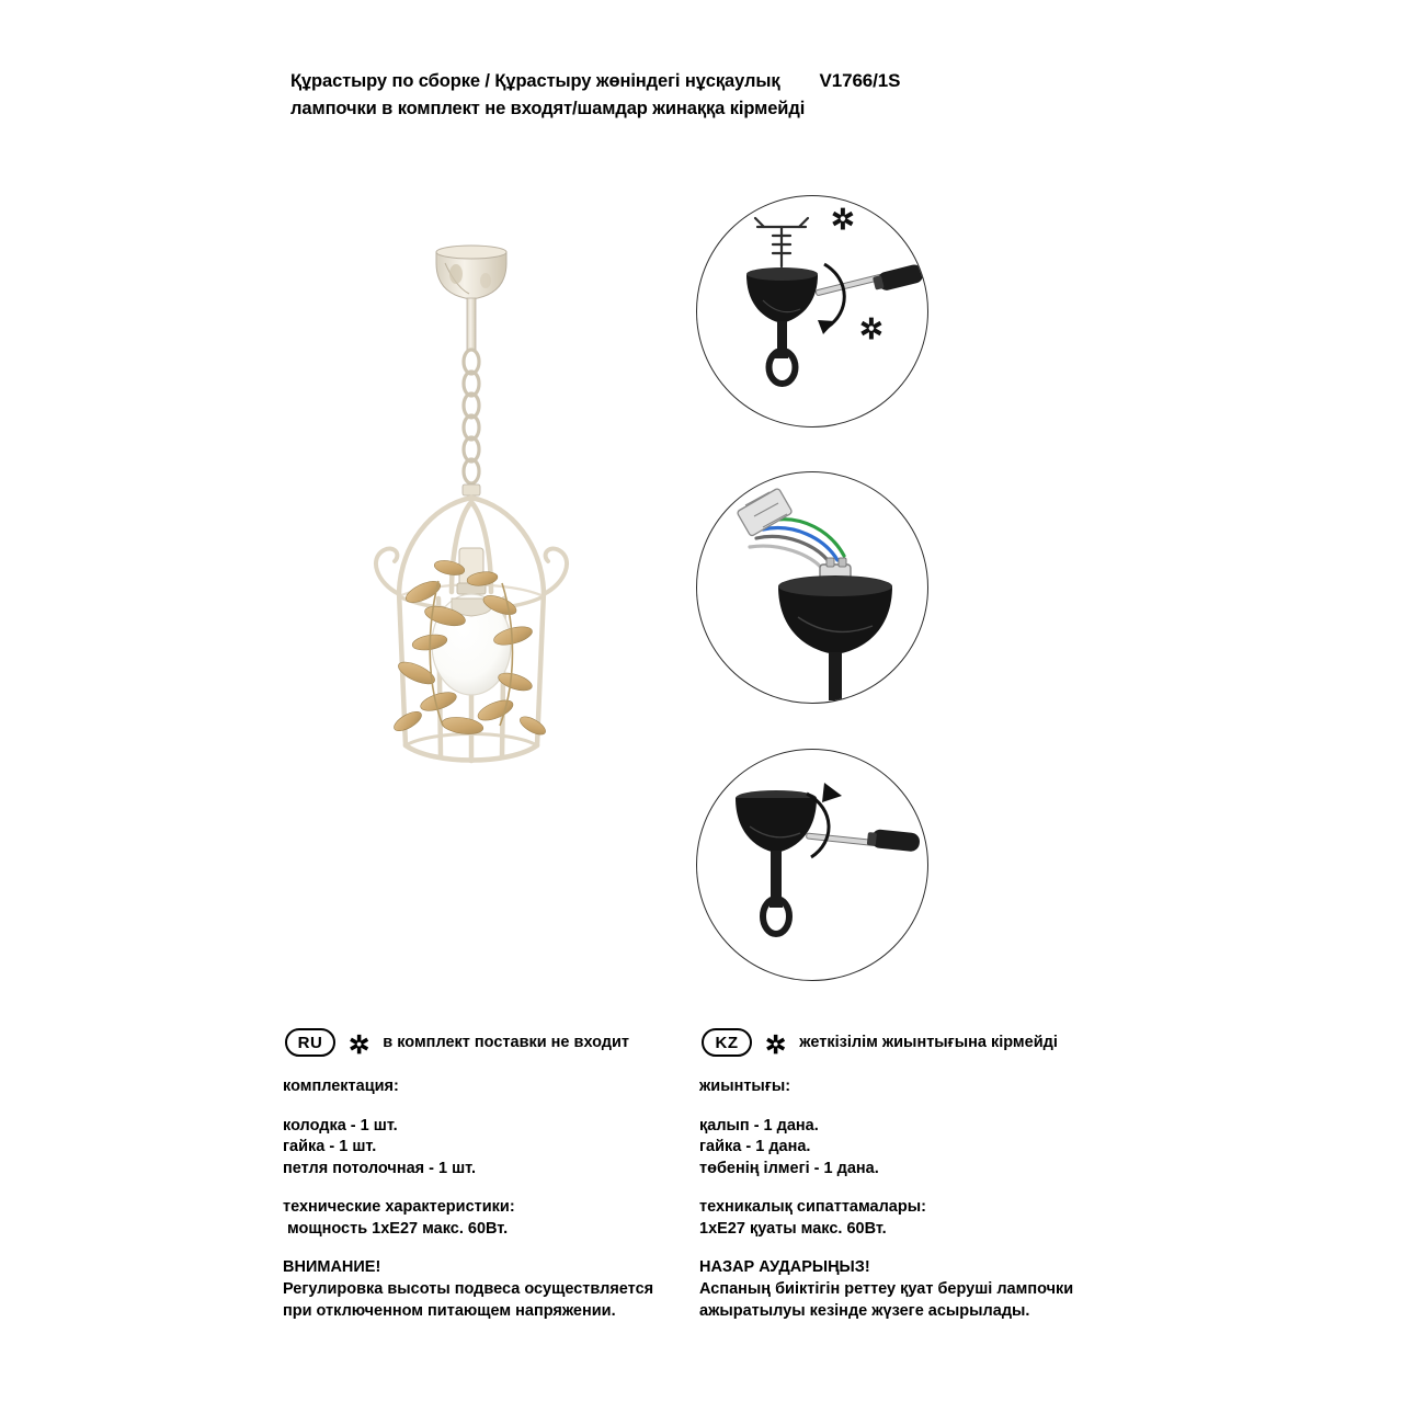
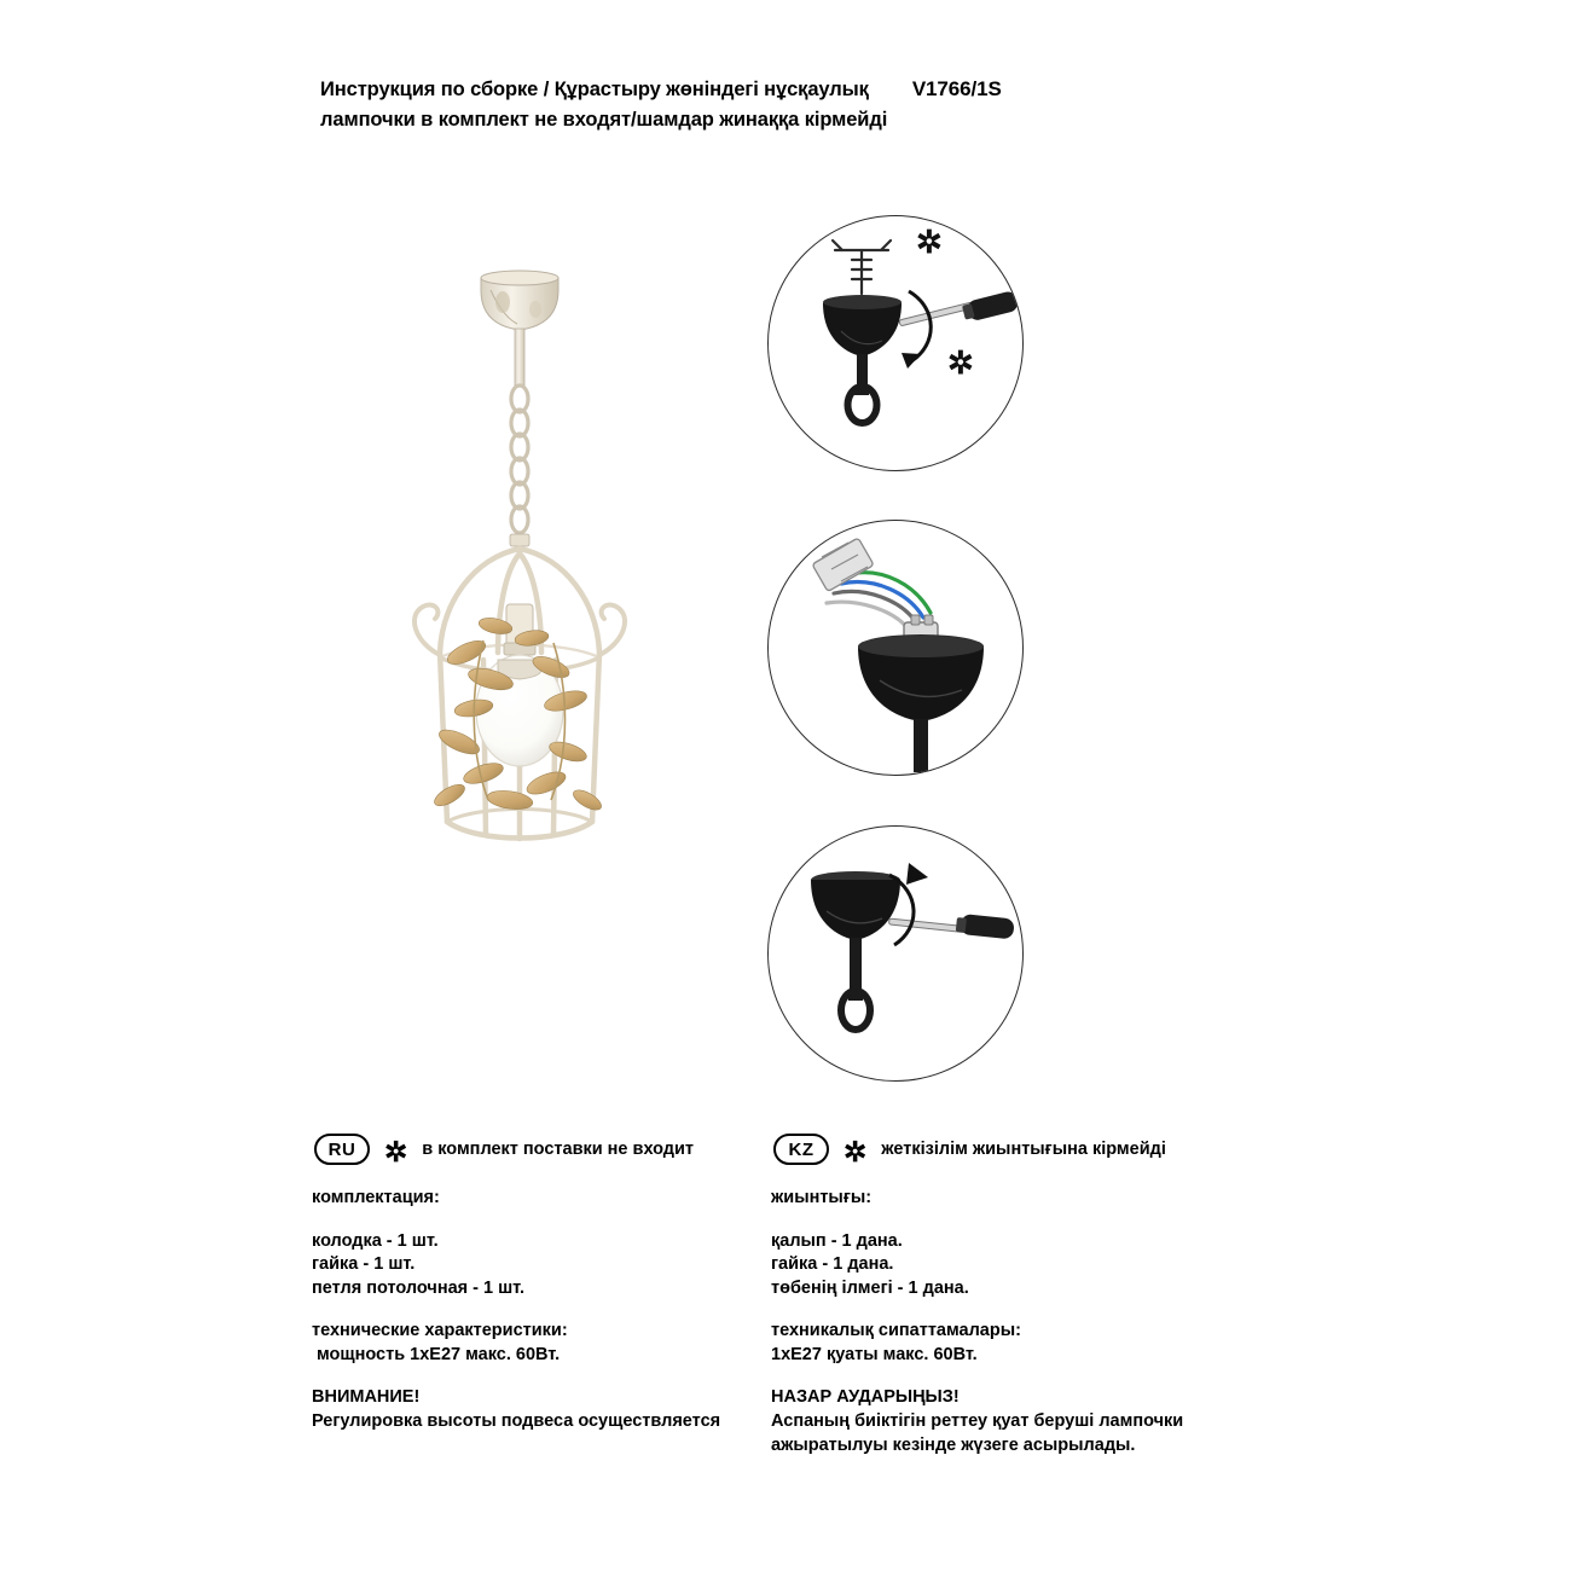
- Құрастыру по сборке / Құрастыру жөніндегі нұсқаулық V1766/1S
+ Инструкция по сборке / Құрастыру жөніндегі нұсқаулық V1766/1S
  лампочки в комплект не входят/шамдар жинаққа кірмейді
  ✲
  ✲
  RU
  ✲
  в комплект поставки не входит
  KZ
  ✲
  жеткізілім жиынтығына кірмейді
  комплектация:
  колодка - 1 шт.
  гайка - 1 шт.
  петля потолочная - 1 шт.
  технические характеристики:
  мощность 1xE27 макс. 60Вт.
  ВНИМАНИЕ!
  Регулировка высоты подвеса осуществляется
- при отключенном питающем напряжении.
  жиынтығы:
  қалып - 1 дана.
  гайка - 1 дана.
  төбенің ілмегі - 1 дана.
  техникалық сипаттамалары:
  1xE27 қуаты макс. 60Вт.
  НАЗАР АУДАРЫҢЫЗ!
  Аспаның биіктігін реттеу қуат беруші лампочки
  ажыратылуы кезінде жүзеге асырылады.
